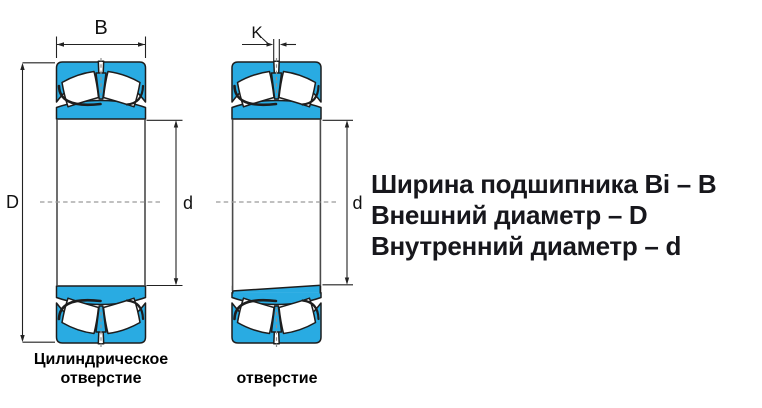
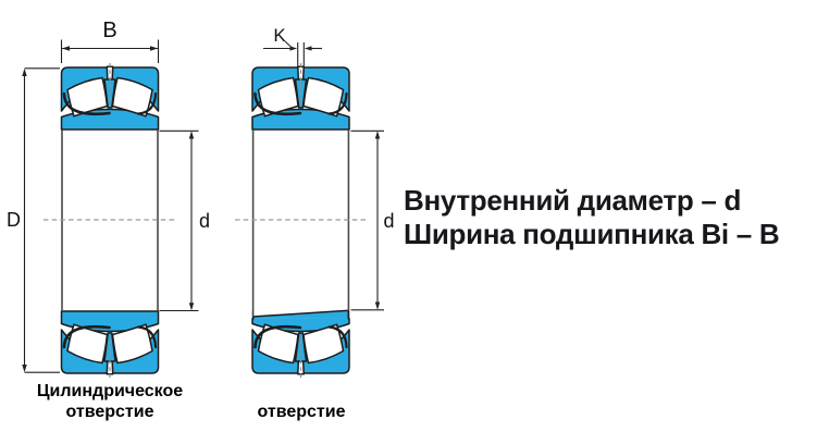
  B
  K
  D
  d
  d
  Цилиндрическое
  отверстие
  отверстие
- Ширина подшипника Bi – B
+ Внутренний диаметр – d
- Внешний диаметр – D
- Внутренний диаметр – d
+ Ширина подшипника Bi – B
